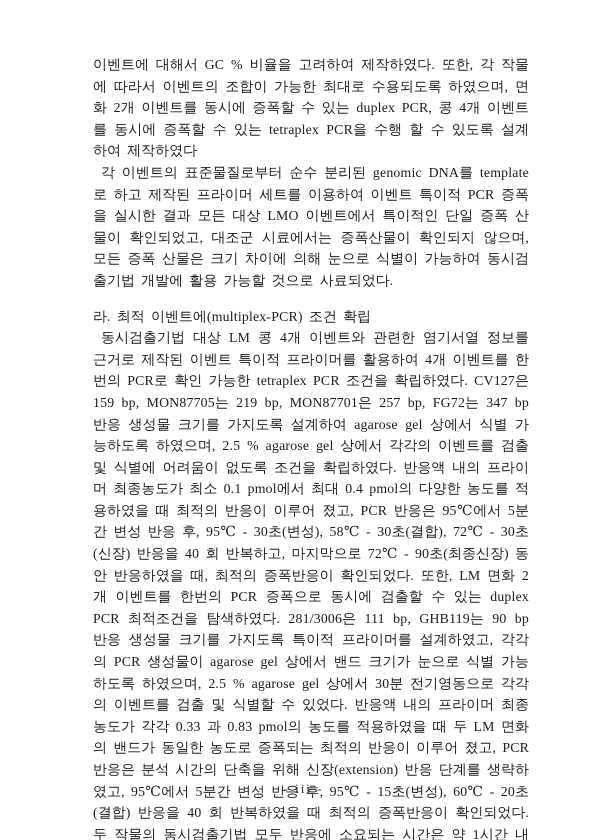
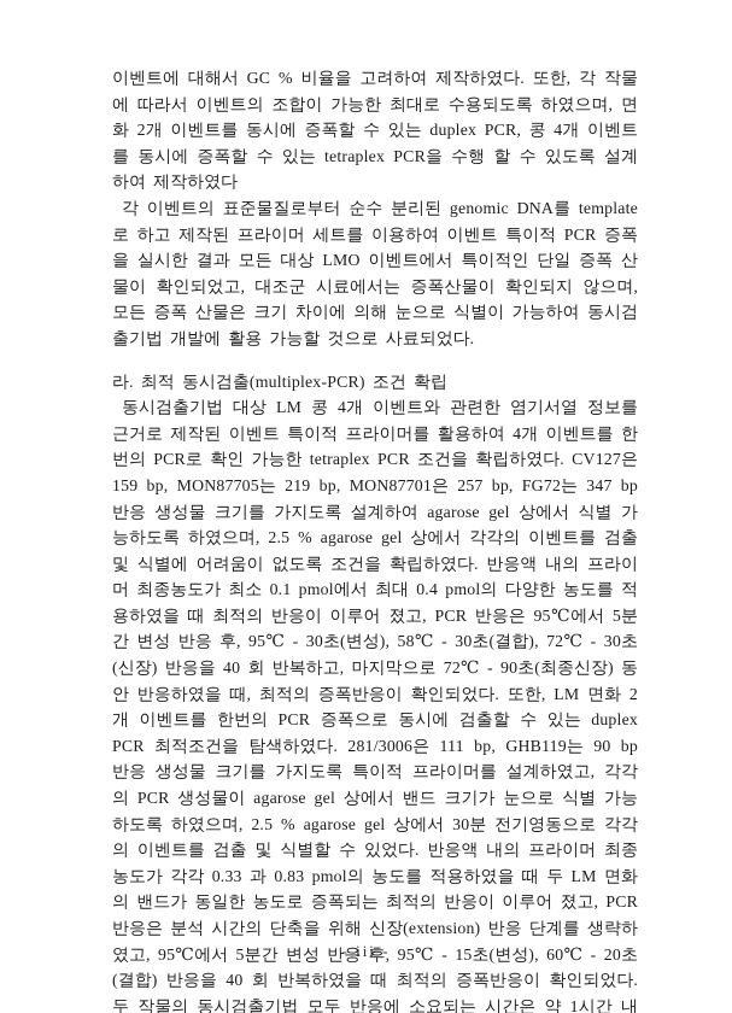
  이벤트에 대해서 GC % 비율을 고려하여 제작하였다. 또한, 각 작물에 따라서 이벤트의 조합이 가능한 최대로 수용되도록 하였으며, 면화 2개 이벤트를 동시에 증폭할 수 있는 duplex PCR, 콩 4개 이벤트를 동시에 증폭할 수 있는 tetraplex PCR을 수행 할 수 있도록 설계하여 제작하였다
  각 이벤트의 표준물질로부터 순수 분리된 genomic DNA를 template로 하고 제작된 프라이머 세트를 이용하여 이벤트 특이적 PCR 증폭을 실시한 결과 모든 대상 LMO 이벤트에서 특이적인 단일 증폭 산물이 확인되었고, 대조군 시료에서는 증폭산물이 확인되지 않으며, 모든 증폭 산물은 크기 차이에 의해 눈으로 식별이 가능하여 동시검출기법 개발에 활용 가능할 것으로 사료되었다.
- 라. 최적 이벤트에(multiplex-PCR) 조건 확립
+ 라. 최적 동시검출(multiplex-PCR) 조건 확립
  동시검출기법 대상 LM 콩 4개 이벤트와 관련한 염기서열 정보를 근거로 제작된 이벤트 특이적 프라이머를 활용하여 4개 이벤트를 한번의 PCR로 확인 가능한 tetraplex PCR 조건을 확립하였다. CV127은 159 bp, MON87705는 219 bp, MON87701은 257 bp, FG72는 347 bp 반응 생성물 크기를 가지도록 설계하여 agarose gel 상에서 식별 가능하도록 하였으며, 2.5 % agarose gel 상에서 각각의 이벤트를 검출 및 식별에 어려움이 없도록 조건을 확립하였다. 반응액 내의 프라이머 최종농도가 최소 0.1 pmol에서 최대 0.4 pmol의 다양한 농도를 적용하였을 때 최적의 반응이 이루어 졌고, PCR 반응은 95℃에서 5분간 변성 반응 후, 95℃ - 30초(변성), 58℃ - 30초(결합), 72℃ - 30초(신장) 반응을 40 회 반복하고, 마지막으로 72℃ - 90초(최종신장) 동안 반응하였을 때, 최적의 증폭반응이 확인되었다. 또한, LM 면화 2개 이벤트를 한번의 PCR 증폭으로 동시에 검출할 수 있는 duplex PCR 최적조건을 탐색하였다. 281/3006은 111 bp, GHB119는 90 bp 반응 생성물 크기를 가지도록 특이적 프라이머를 설계하였고, 각각의 PCR 생성물이 agarose gel 상에서 밴드 크기가 눈으로 식별 가능하도록 하였으며, 2.5 % agarose gel 상에서 30분 전기영동으로 각각의 이벤트를 검출 및 식별할 수 있었다. 반응액 내의 프라이머 최종농도가 각각 0.33 과 0.83 pmol의 농도를 적용하였을 때 두 LM 면화의 밴드가 동일한 농도로 증폭되는 최적의 반응이 이루어 졌고, PCR 반응은 분석 시간의 단축을 위해 신장(extension) 반응 단계를 생략하였고, 95℃에서 5분간 변성 반응 후, 95℃ - 15초(변성), 60℃ - 20초(결합) 반응을 40 회 반복하였을 때 최적의 증폭반응이 확인되었다. 두 작물의 동시검출기법 모두 반응에 소요되는 시간은 약 1시간 내
  - iii -
